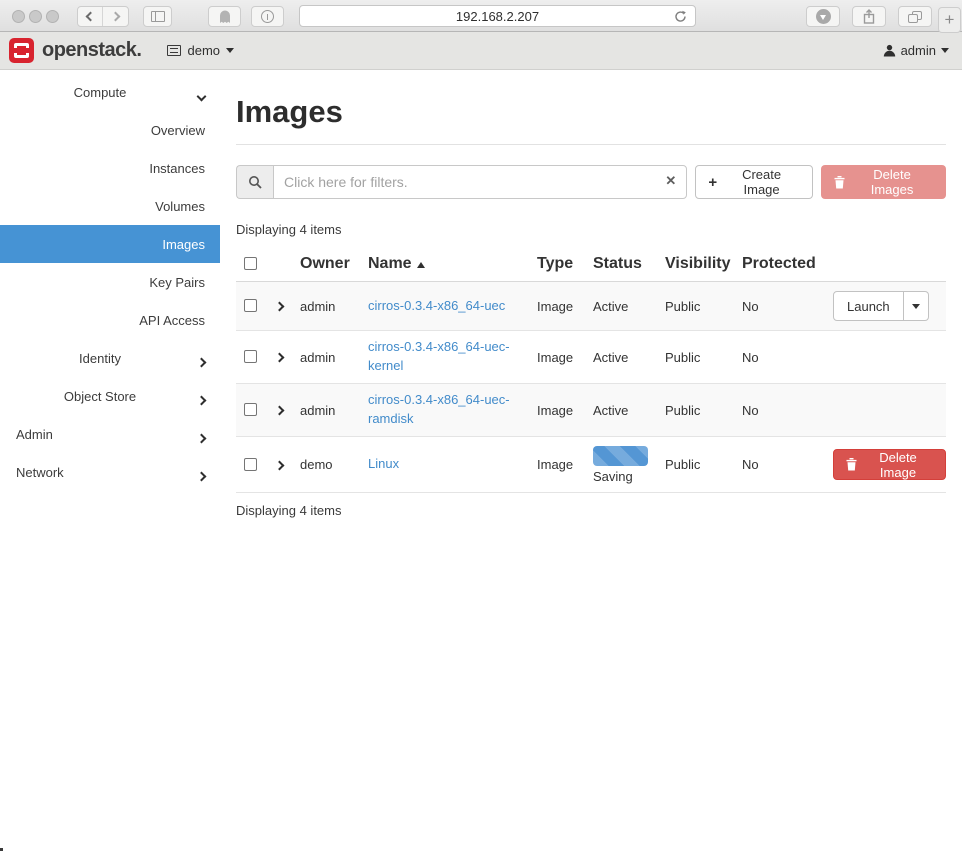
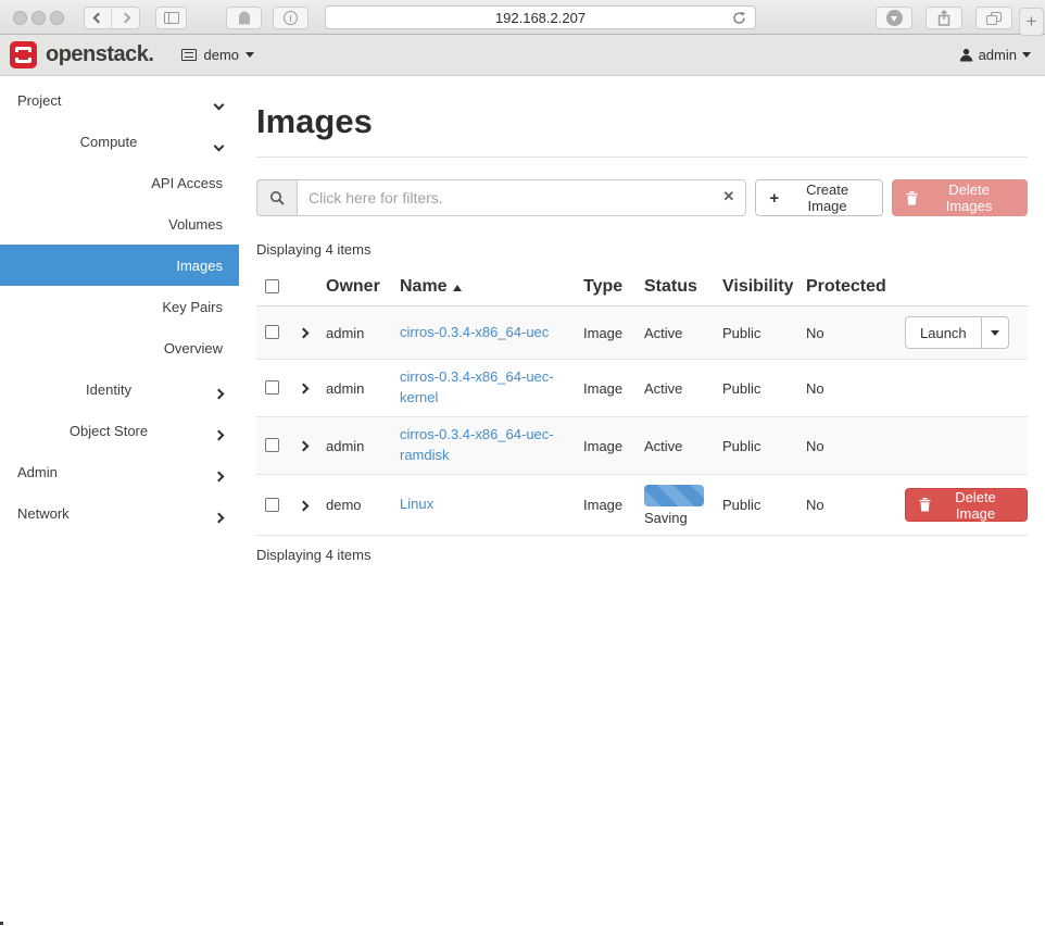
  192.168.2.207
  +
  openstack.
  demo
  admin
+ Project
  Compute
- Overview
+ API Access
- Instances
  Volumes
  Images
  Key Pairs
- API Access
+ Overview
  Identity
  Object Store
  Admin
  Network
  Images
  Click here for filters.
  ✕
  +
  Create Image
  Delete Images
  Displaying 4 items
  Owner
  Name
  Type
  Status
  Visibility
  Protected
  admin
  cirros-0.3.4-x86_64-uec
  Image
  Active
  Public
  No
  Launch
  admin
  cirros-0.3.4-x86_64-uec-kernel
  Image
  Active
  Public
  No
  admin
  cirros-0.3.4-x86_64-uec-ramdisk
  Image
  Active
  Public
  No
  demo
  Linux
  Image
  Saving
  Public
  No
  Delete Image
  Displaying 4 items
